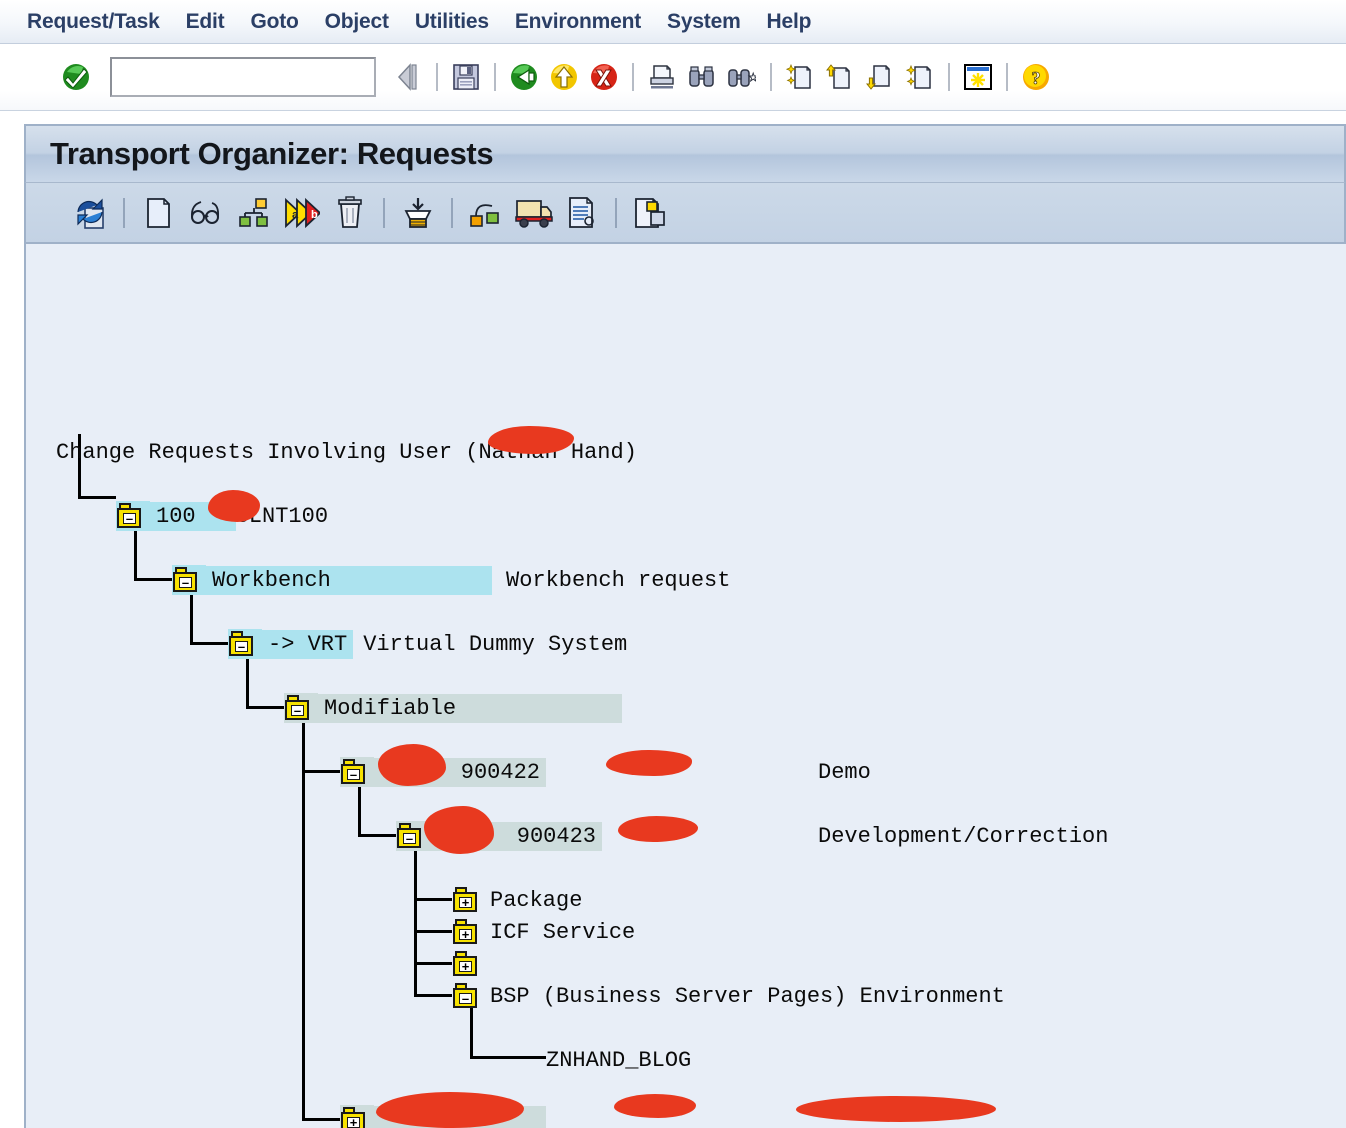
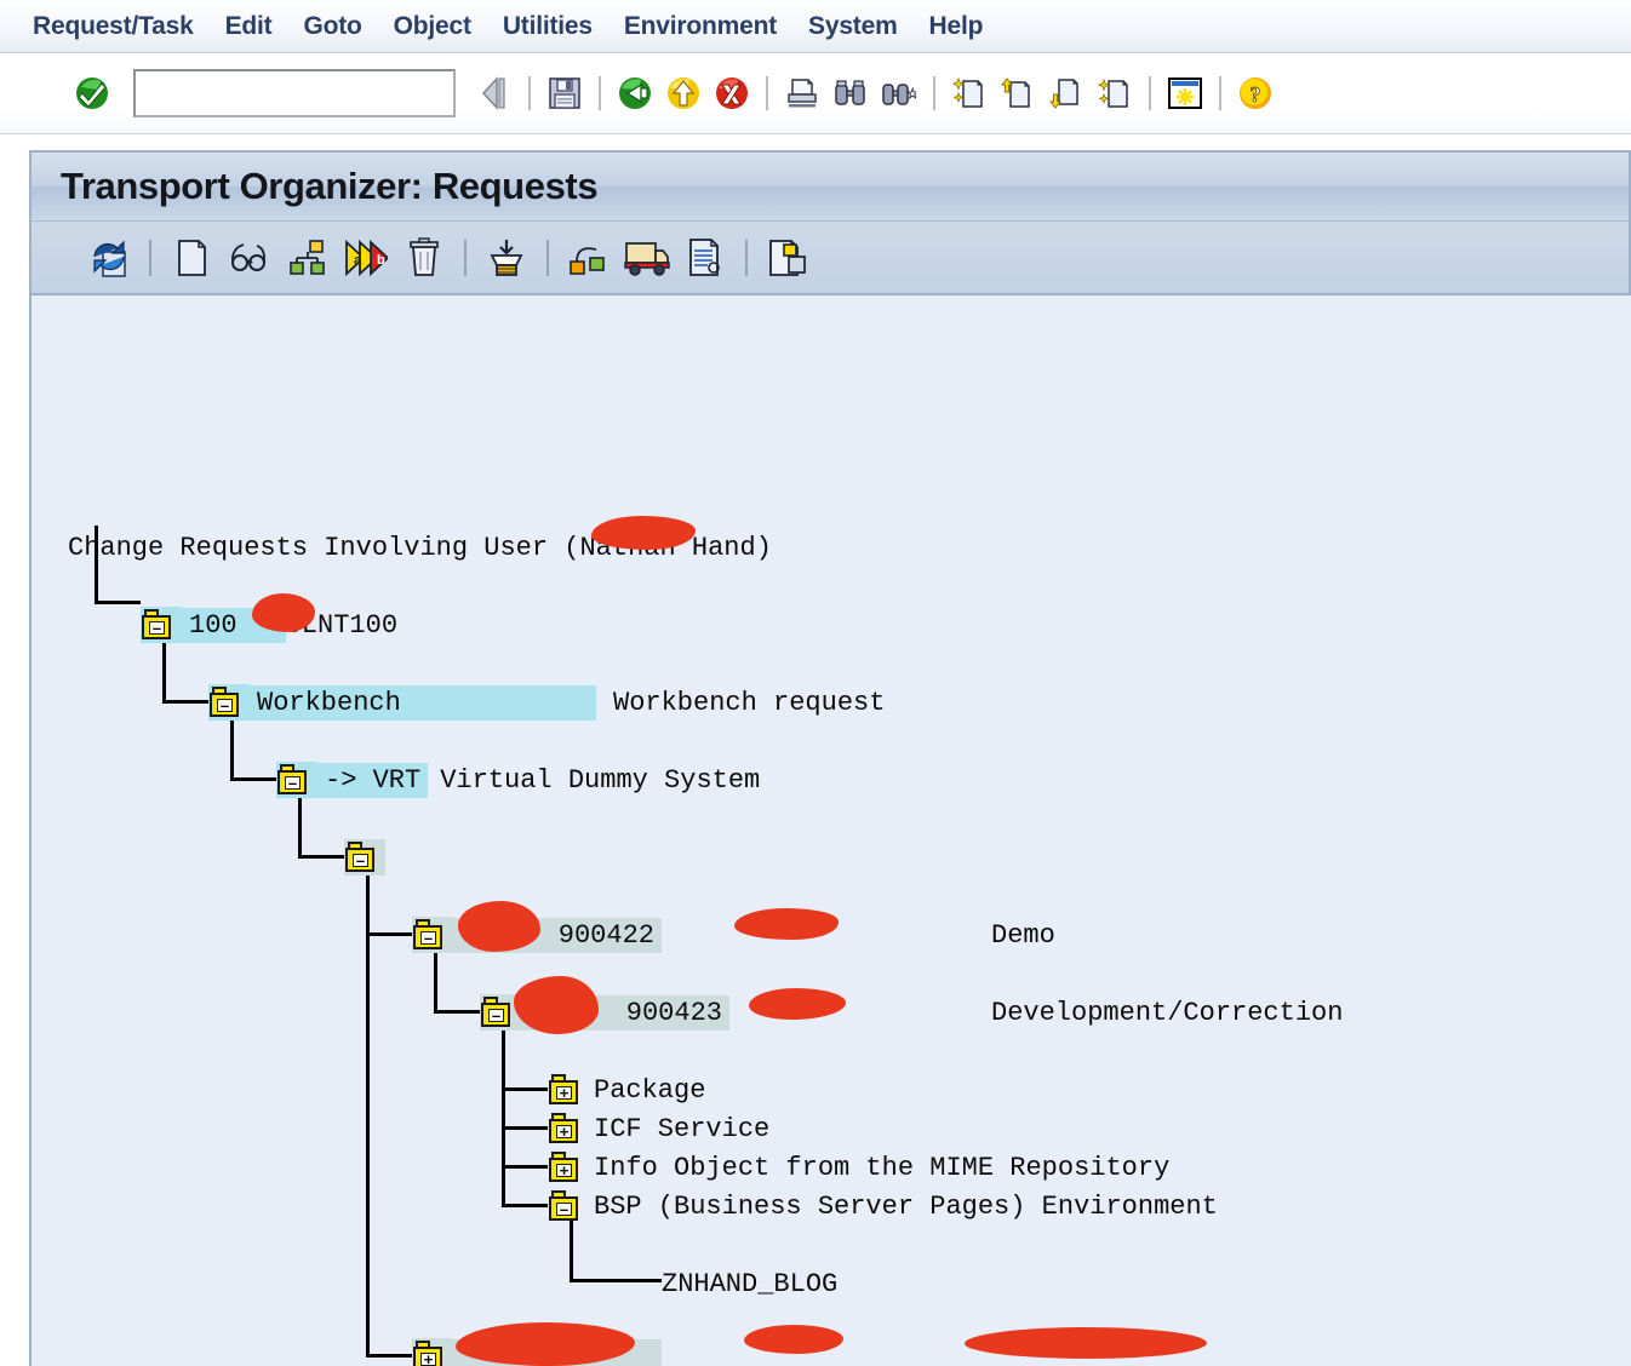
  Request/Task
  Edit
  Goto
  Object
  Utilities
  Environment
  System
  Help
  ?
  Transport Organizer: Requests
  a
  b
  Change Requests Involving User (Na Hand)
  –
  100
  LNT100
  –
  Workbench
  Workbench request
  –
  -> VRT
  Virtual Dummy System
  –
- Modifiable
  –
  900422
  Demo
  –
  900423
  Development/Correction
  +
  Package
  +
  ICF Service
  +
+ Info Object from the MIME Repository
  –
  BSP (Business Server Pages) Environment
  ZNHAND_BLOG
  +
